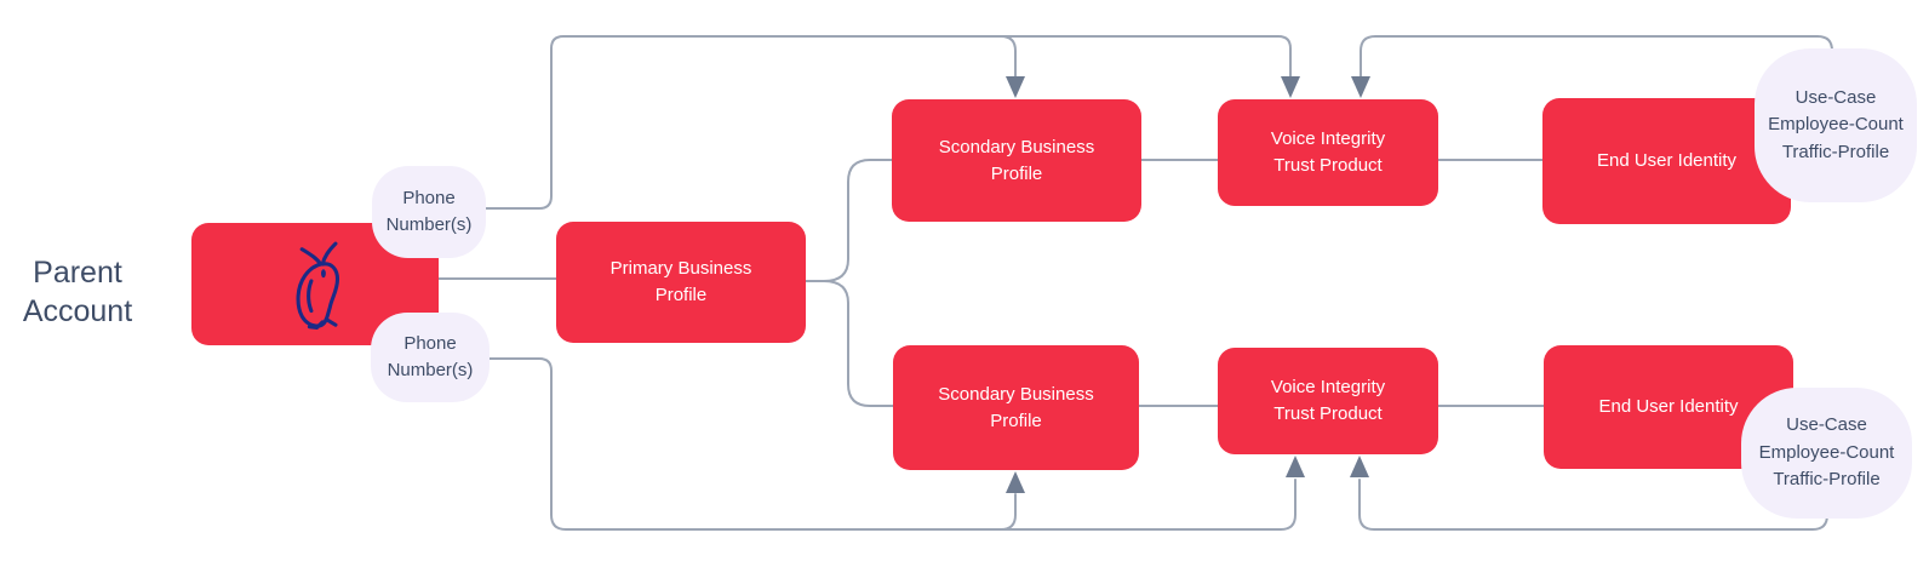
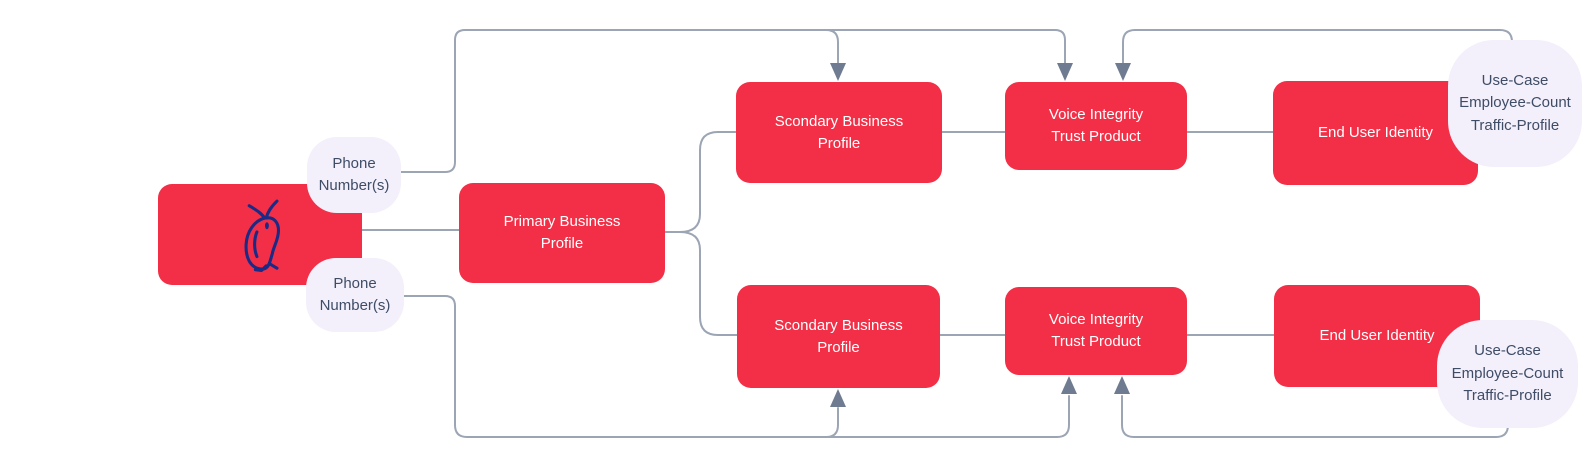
- Parent
- Account
  Phone
  Number(s)
  Phone
  Number(s)
  Primary Business
  Profile
  Scondary Business
  Profile
  Scondary Business
  Profile
  Voice Integrity
  Trust Product
  Voice Integrity
  Trust Product
  End User Identity
  End User Identity
  Use-Case
  Employee-Count
  Traffic-Profile
  Use-Case
  Employee-Count
  Traffic-Profile
